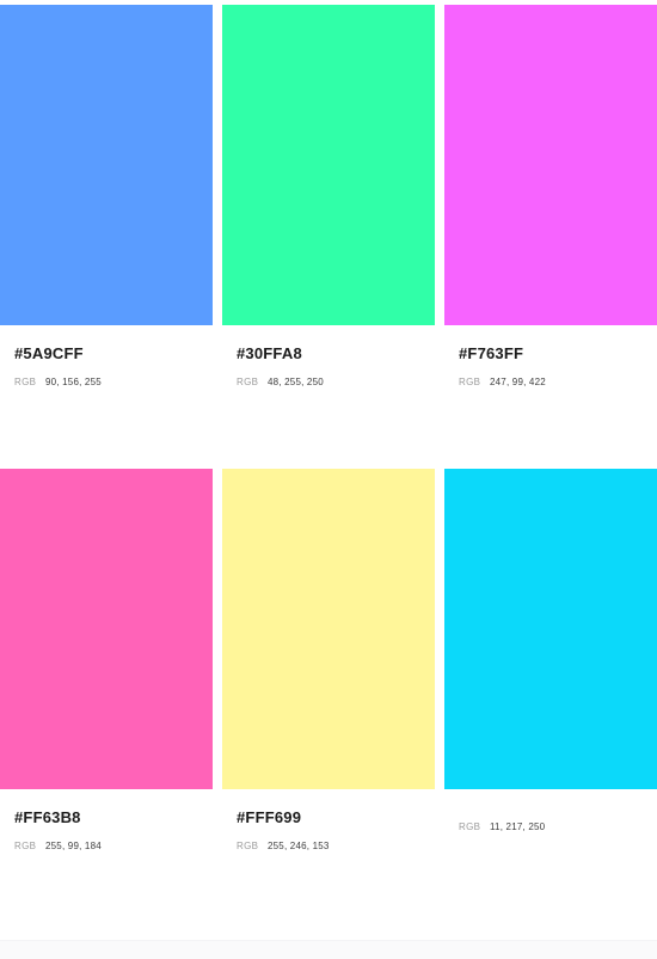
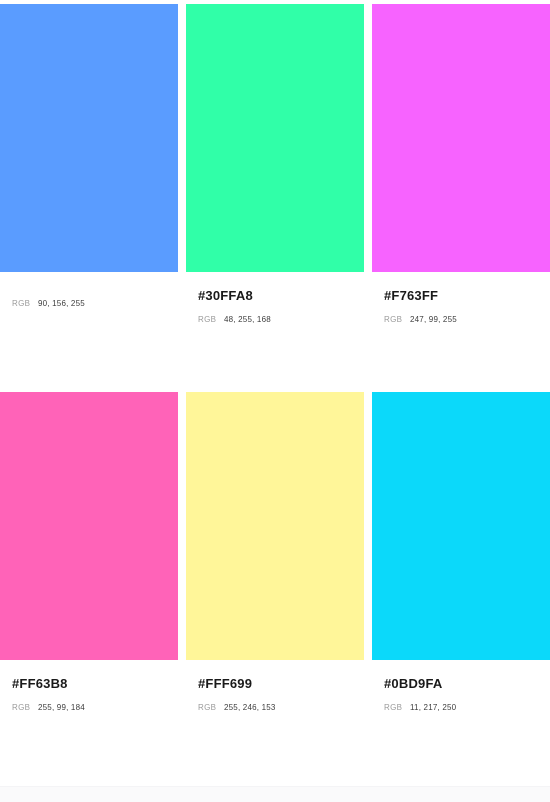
- #5A9CFF
  RGB
  90, 156, 255
  #30FFA8
  RGB
- 48, 255, 250
+ 48, 255, 168
  #F763FF
  RGB
- 247, 99, 422
+ 247, 99, 255
  #FF63B8
  RGB
  255, 99, 184
  #FFF699
  RGB
  255, 246, 153
+ #0BD9FA
  RGB
  11, 217, 250
